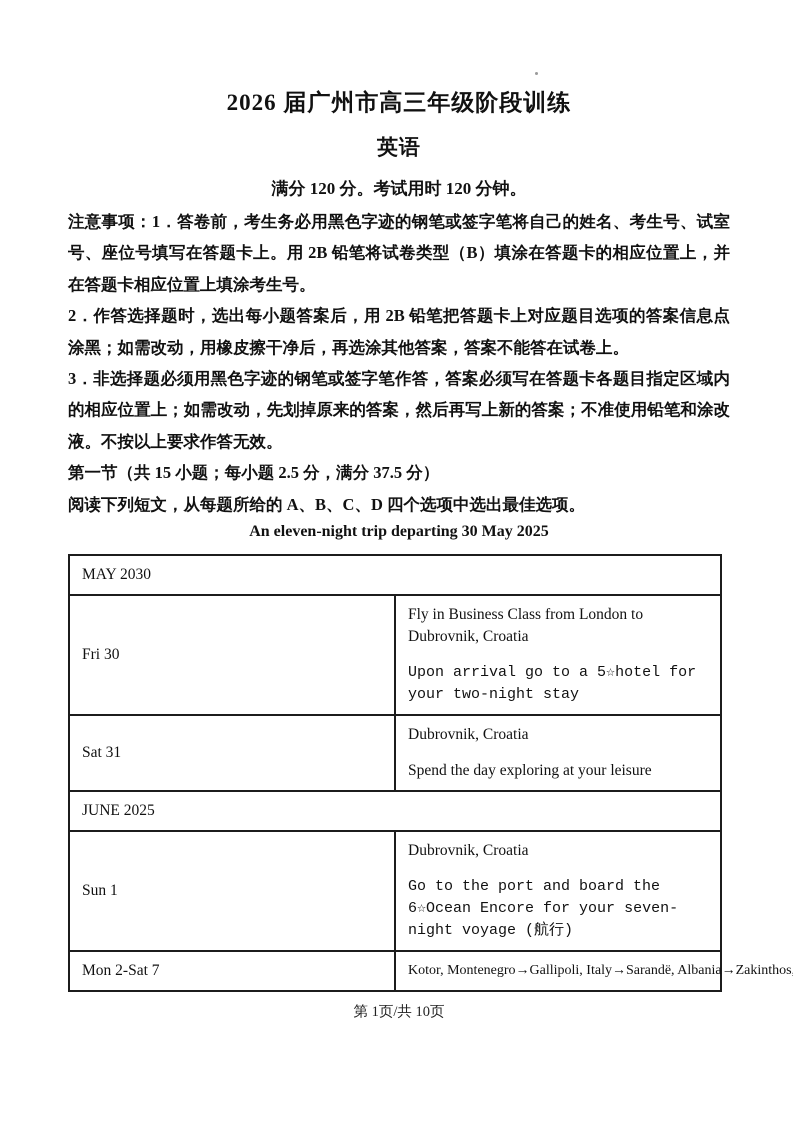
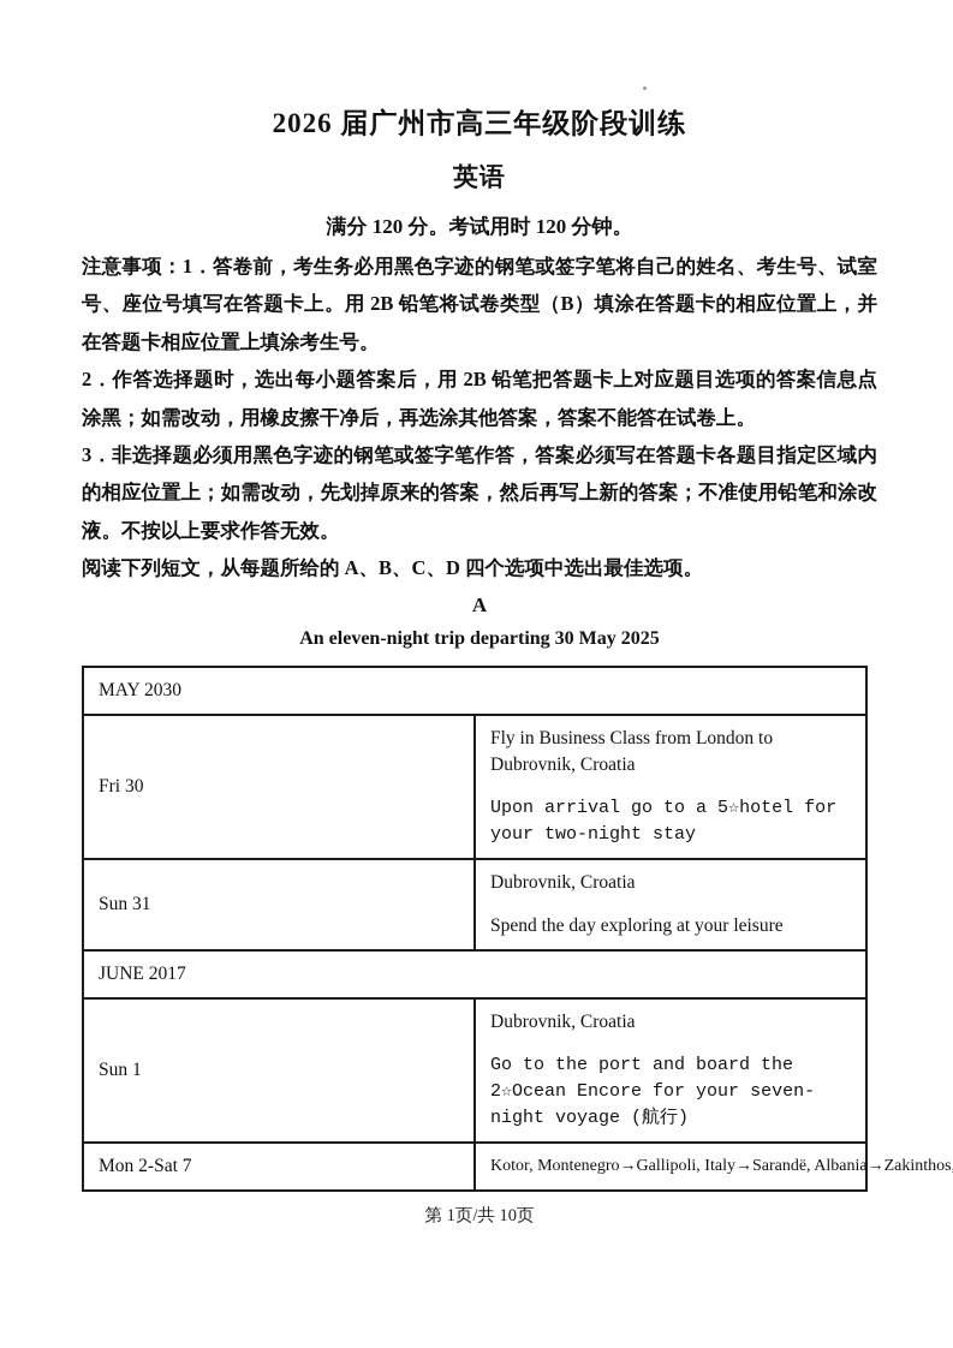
  2026 届广州市高三年级阶段训练
  英语
  满分 120 分。考试用时 120 分钟。
  注意事项：1．答卷前，考生务必用黑色字迹的钢笔或签字笔将自己的姓名、考生号、试室号、座位号填写在答题卡上。用 2B 铅笔将试卷类型（B）填涂在答题卡的相应位置上，并在答题卡相应位置上填涂考生号。
  2．作答选择题时，选出每小题答案后，用 2B 铅笔把答题卡上对应题目选项的答案信息点涂黑；如需改动，用橡皮擦干净后，再选涂其他答案，答案不能答在试卷上。
  3．非选择题必须用黑色字迹的钢笔或签字笔作答，答案必须写在答题卡各题目指定区域内的相应位置上；如需改动，先划掉原来的答案，然后再写上新的答案；不准使用铅笔和涂改液。不按以上要求作答无效。
- 第一节（共 15 小题；每小题 2.5 分，满分 37.5 分）
  阅读下列短文，从每题所给的 A、B、C、D 四个选项中选出最佳选项。
+ A
  An eleven-night trip departing 30 May 2025
  MAY 2030
  Fri 30	Fly in Business Class from London to Dubrovnik, Croatia Upon arrival go to a 5☆hotel for your two-night stay
- Sat 31	Dubrovnik, Croatia Spend the day exploring at your leisure
+ Sun 31	Dubrovnik, Croatia Spend the day exploring at your leisure
- JUNE 2025
+ JUNE 2017
- Sun 1	Dubrovnik, Croatia Go to the port and board the 6☆Ocean Encore for your seven-night voyage (航行)
+ Sun 1	Dubrovnik, Croatia Go to the port and board the 2☆Ocean Encore for your seven-night voyage (航行)
  Mon 2-Sat 7	Kotor, Montenegro→Gallipoli, Italy→Sarandë, Albania→Zakinthos
  第 1页/共 10页
